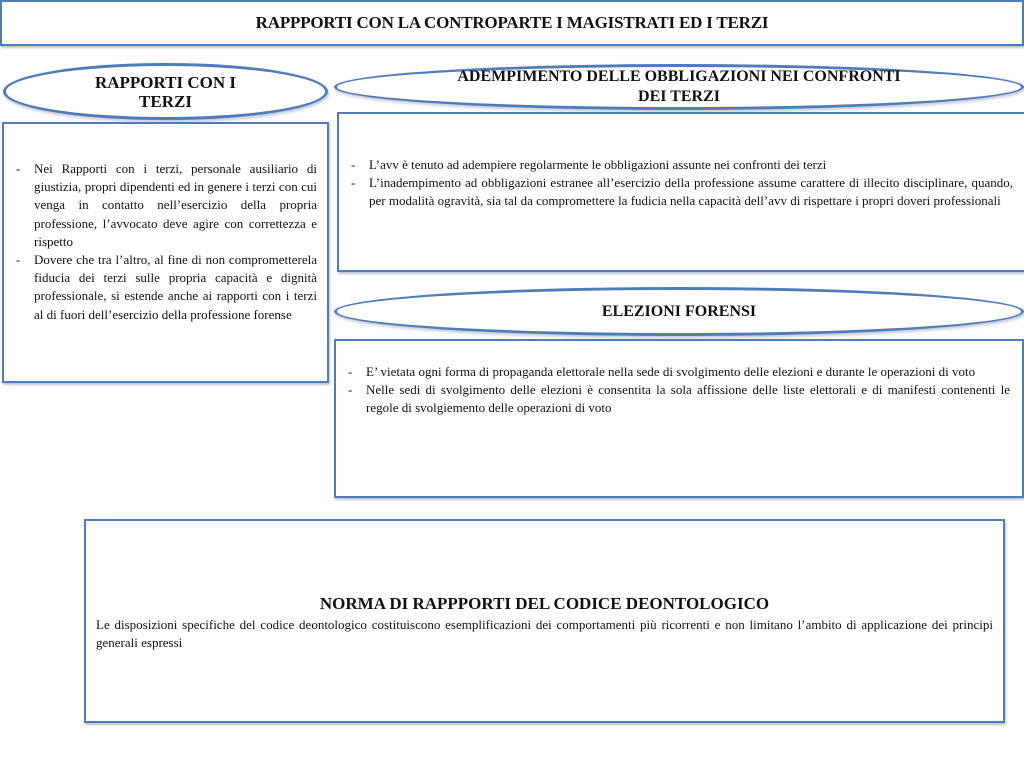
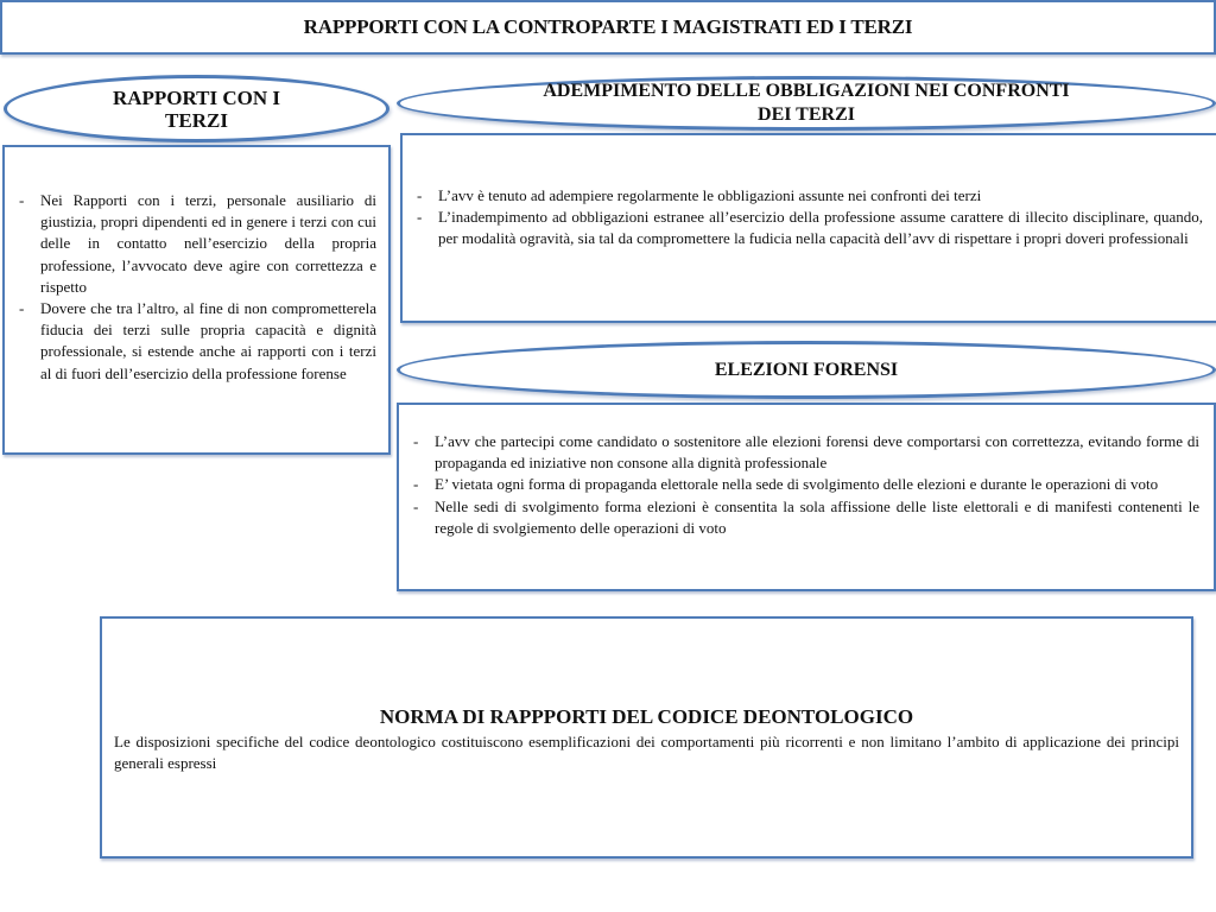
  RAPPPORTI CON LA CONTROPARTE I MAGISTRATI ED I TERZI
  RAPPORTI CON I TERZI
  ADEMPIMENTO DELLE OBBLIGAZIONI NEI CONFRONTI DEI TERZI
- Nei Rapporti con i terzi, personale ausiliario di giustizia, propri dipendenti ed in genere i terzi con cui venga in contatto nell’esercizio della propria professione, l’avvocato deve agire con correttezza e rispetto
+ Nei Rapporti con i terzi, personale ausiliario di giustizia, propri dipendenti ed in genere i terzi con cui delle in contatto nell’esercizio della propria professione, l’avvocato deve agire con correttezza e rispetto
  Dovere che tra l’altro, al fine di non comprometterela fiducia dei terzi sulle propria capacità e dignità professionale, si estende anche ai rapporti con i terzi al di fuori dell’esercizio della professione forense
  L’avv è tenuto ad adempiere regolarmente le obbligazioni assunte nei confronti dei terzi
  L’inadempimento ad obbligazioni estranee all’esercizio della professione assume carattere di illecito disciplinare, quando, per modalità ogravità, sia tal da compromettere la fudicia nella capacità dell’avv di rispettare i propri doveri professionali
  ELEZIONI FORENSI
+ L’avv che partecipi come candidato o sostenitore alle elezioni forensi deve comportarsi con correttezza, evitando forme di propaganda ed iniziative non consone alla dignità professionale
  E’ vietata ogni forma di propaganda elettorale nella sede di svolgimento delle elezioni e durante le operazioni di voto
- Nelle sedi di svolgimento delle elezioni è consentita la sola affissione delle liste elettorali e di manifesti contenenti le regole di svolgiemento delle operazioni di voto
+ Nelle sedi di svolgimento forma elezioni è consentita la sola affissione delle liste elettorali e di manifesti contenenti le regole di svolgiemento delle operazioni di voto
  NORMA DI RAPPPORTI DEL CODICE DEONTOLOGICO
  Le disposizioni specifiche del codice deontologico costituiscono esemplificazioni dei comportamenti più ricorrenti e non limitano l’ambito di applicazione dei principi generali espressi
